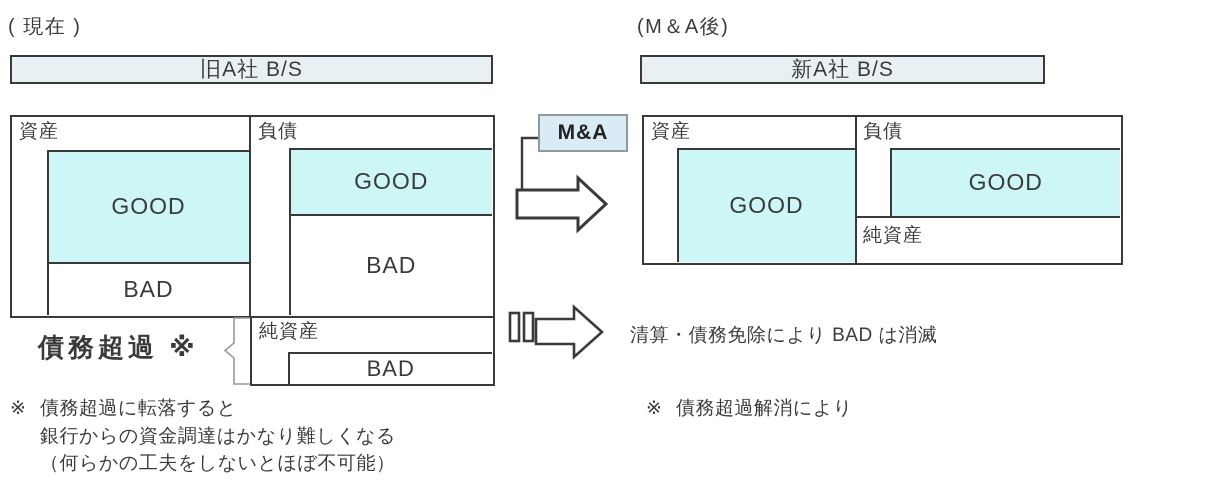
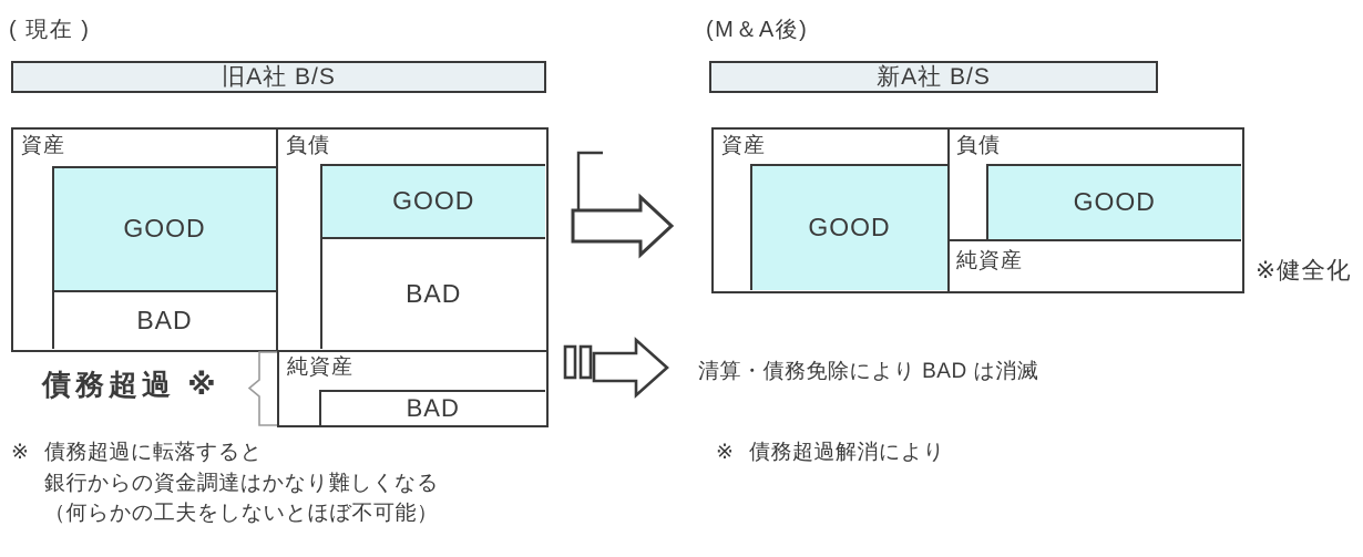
  ( 現在 )
  旧A社 B/S
  資産
  GOOD
  BAD
  負債
  GOOD
  BAD
  純資産
  BAD
  債務超過 ※
- M&A
  清算・債務免除により BAD は消滅
  (M＆A後)
  新A社 B/S
  資産
  GOOD
  負債
  GOOD
  純資産
+ ※健全化
  ※
  債務超過に転落すると
  銀行からの資金調達はかなり難しくなる
  （何らかの工夫をしないとほぼ不可能）
  ※
  債務超過解消により
